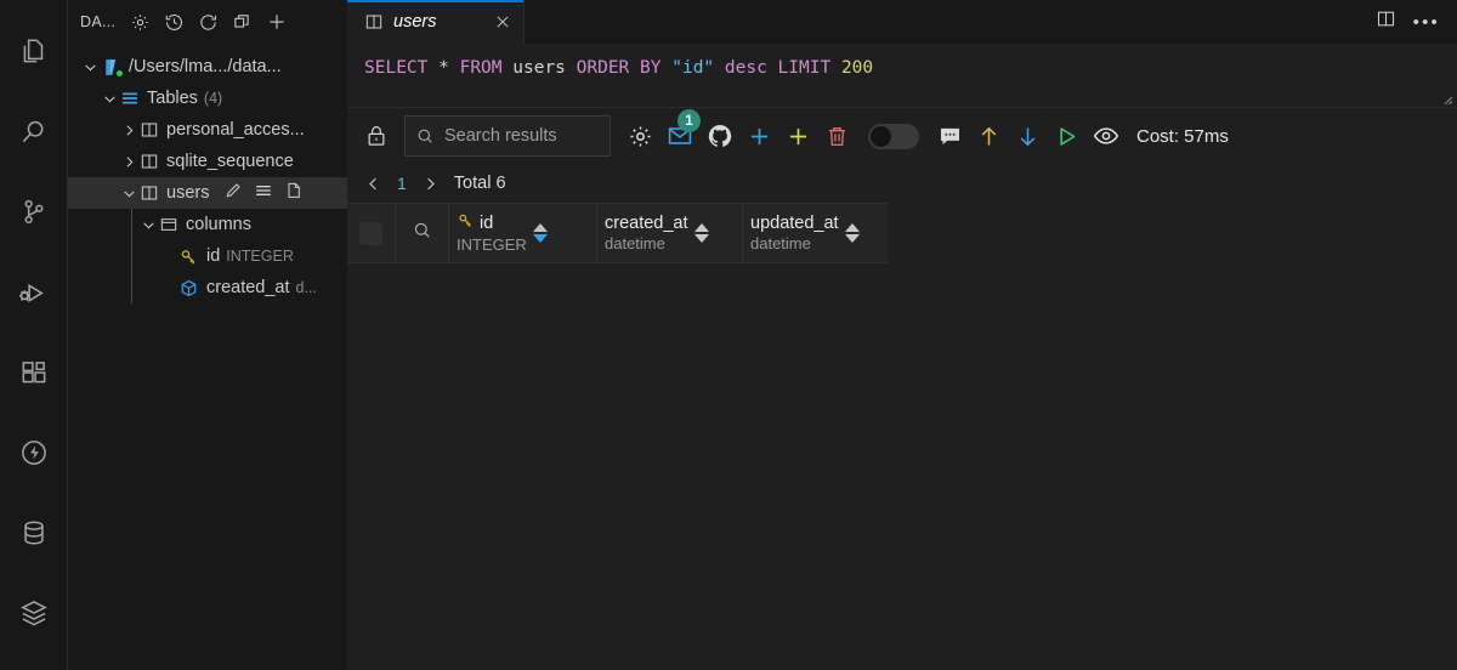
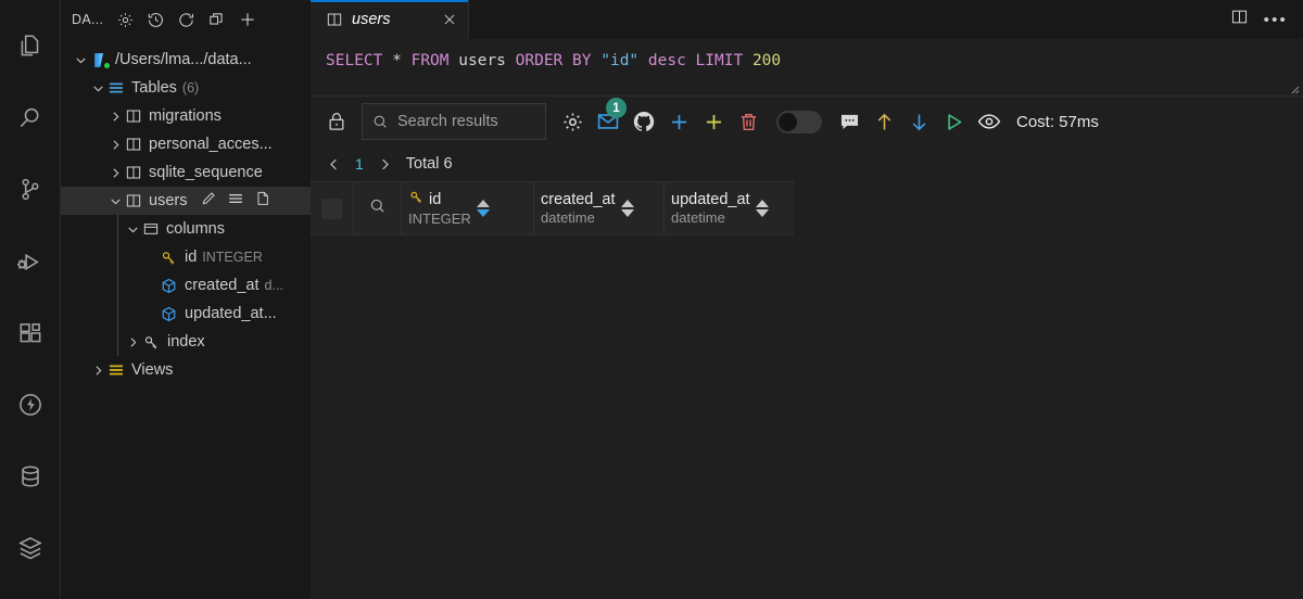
  DA...
  /Users/lma.../data...
  Tables
- (4)
+ (6)
+ migrations
  personal_acces...
  sqlite_sequence
  users
  columns
  id
  INTEGER
  created_at
  d...
+ updated_at...
+ index
+ Views
  users
  •••
  SELECT * FROM users ORDER BY "id" desc LIMIT 200
  Search results
  1
  Cost: 57ms
  1
  Total 6
  id
  INTEGER
  created_at
  datetime
  updated_at
  datetime
